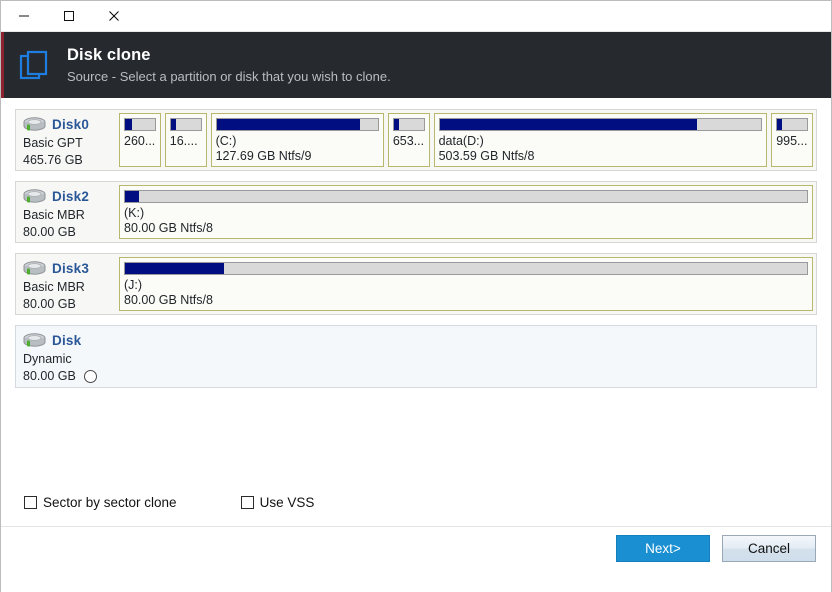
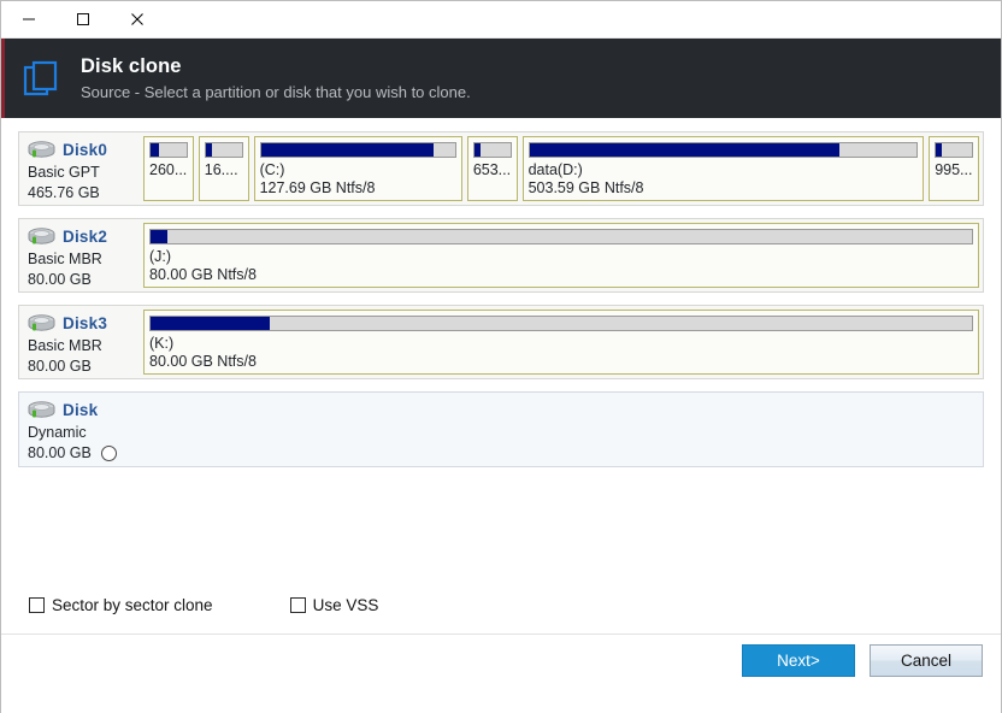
  Disk clone
  Source - Select a partition or disk that you wish to clone.
  Disk0
  Basic GPT
  465.76 GB
  260...
  16....
  (C:)
- 127.69 GB Ntfs/9
+ 127.69 GB Ntfs/8
  653...
  data(D:)
  503.59 GB Ntfs/8
  995...
  Disk2
  Basic MBR
  80.00 GB
- (K:)
+ (J:)
  80.00 GB Ntfs/8
  Disk3
  Basic MBR
  80.00 GB
- (J:)
+ (K:)
  80.00 GB Ntfs/8
  Disk
  Dynamic
  80.00 GB
  Sector by sector clone
  Use VSS
  Next>
  Cancel
